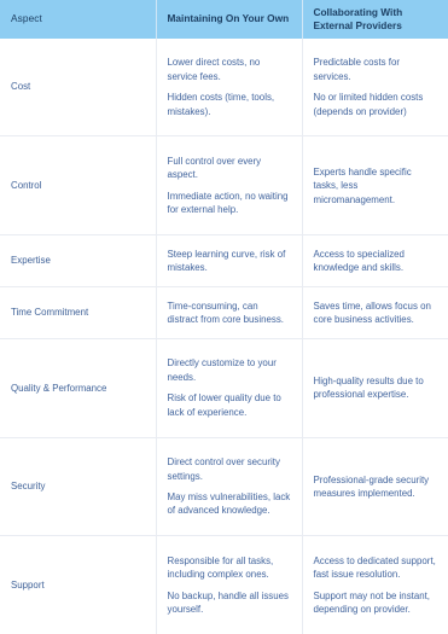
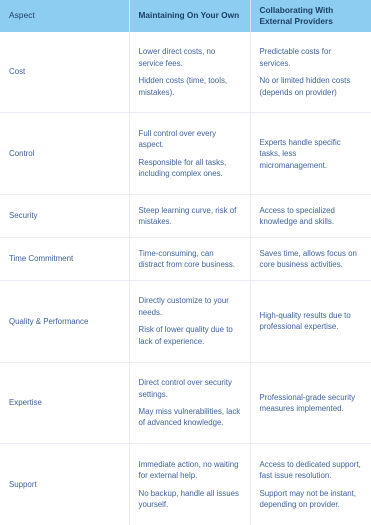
  Aspect	Maintaining On Your Own	Collaborating With External Providers
  Cost	Lower direct costs, no service fees.Hidden costs (time, tools, mistakes).	Predictable costs for services.No or limited hidden costs (depends on provider)
- Control	Full control over every aspect.Immediate action, no waiting for external help.	Experts handle specific tasks, less micromanagement.
+ Control	Full control over every aspect.Responsible for all tasks, including complex ones.	Experts handle specific tasks, less micromanagement.
- Expertise	Steep learning curve, risk of mistakes.	Access to specialized knowledge and skills.
+ Security	Steep learning curve, risk of mistakes.	Access to specialized knowledge and skills.
  Time Commitment	Time-consuming, can distract from core business.	Saves time, allows focus on core business activities.
  Quality & Performance	Directly customize to your needs.Risk of lower quality due to lack of experience.	High-quality results due to professional expertise.
- Security	Direct control over security settings.May miss vulnerabilities, lack of advanced knowledge.	Professional-grade security measures implemented.
+ Expertise	Direct control over security settings.May miss vulnerabilities, lack of advanced knowledge.	Professional-grade security measures implemented.
- Support	Responsible for all tasks, including complex ones.No backup, handle all issues yourself.	Access to dedicated support, fast issue resolution.Support may not be instant, depending on provider.
+ Support	Immediate action, no waiting for external help.No backup, handle all issues yourself.	Access to dedicated support, fast issue resolution.Support may not be instant, depending on provider.
